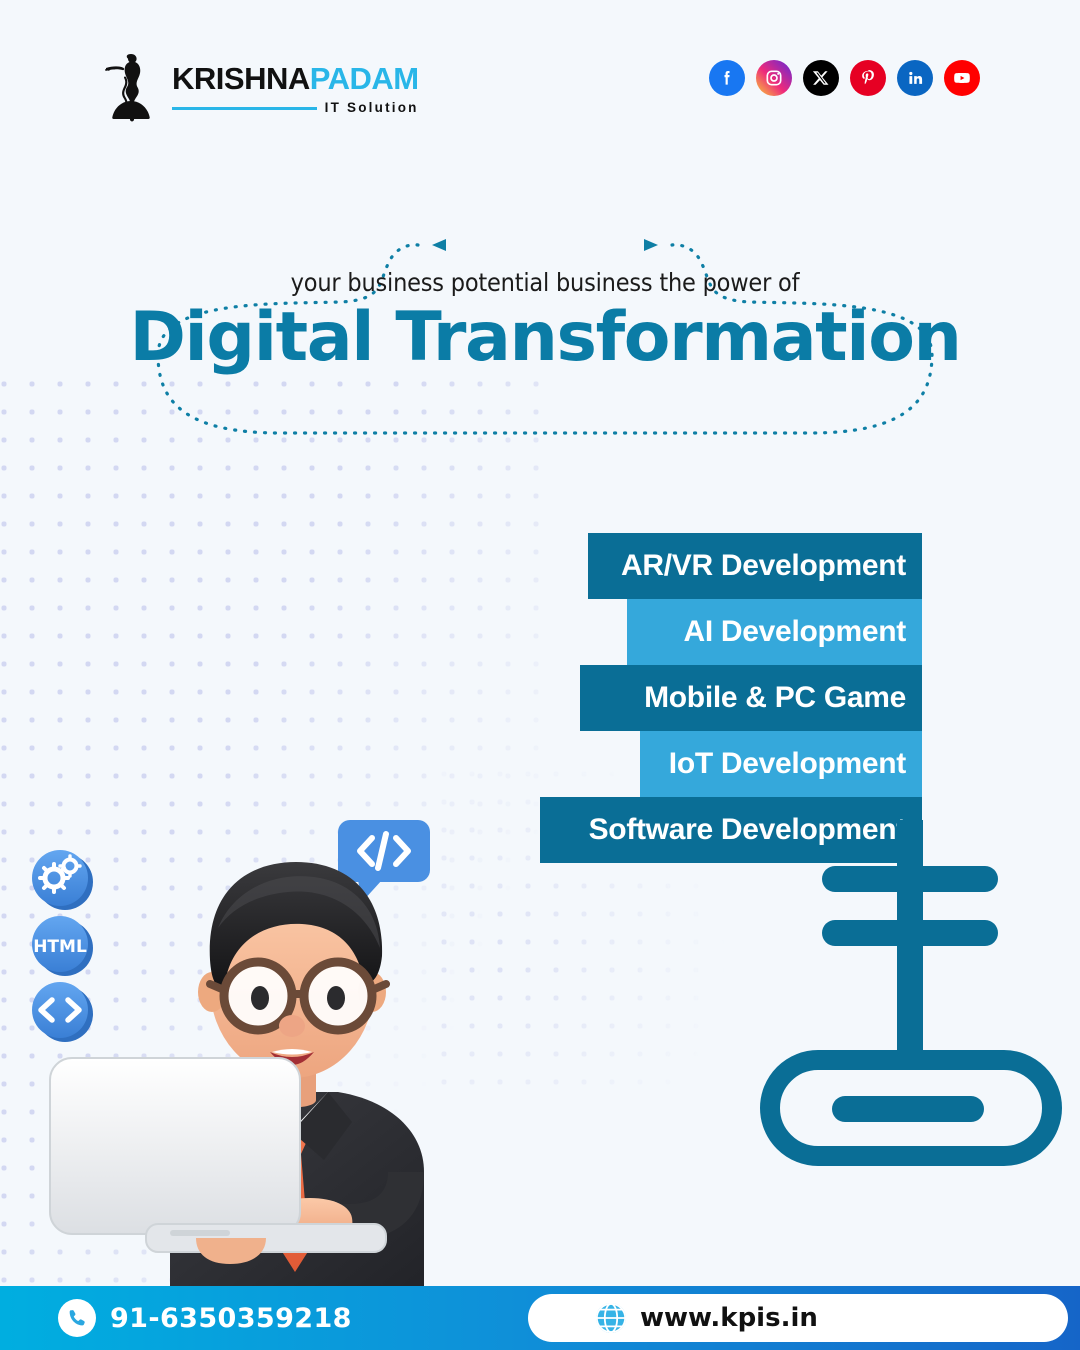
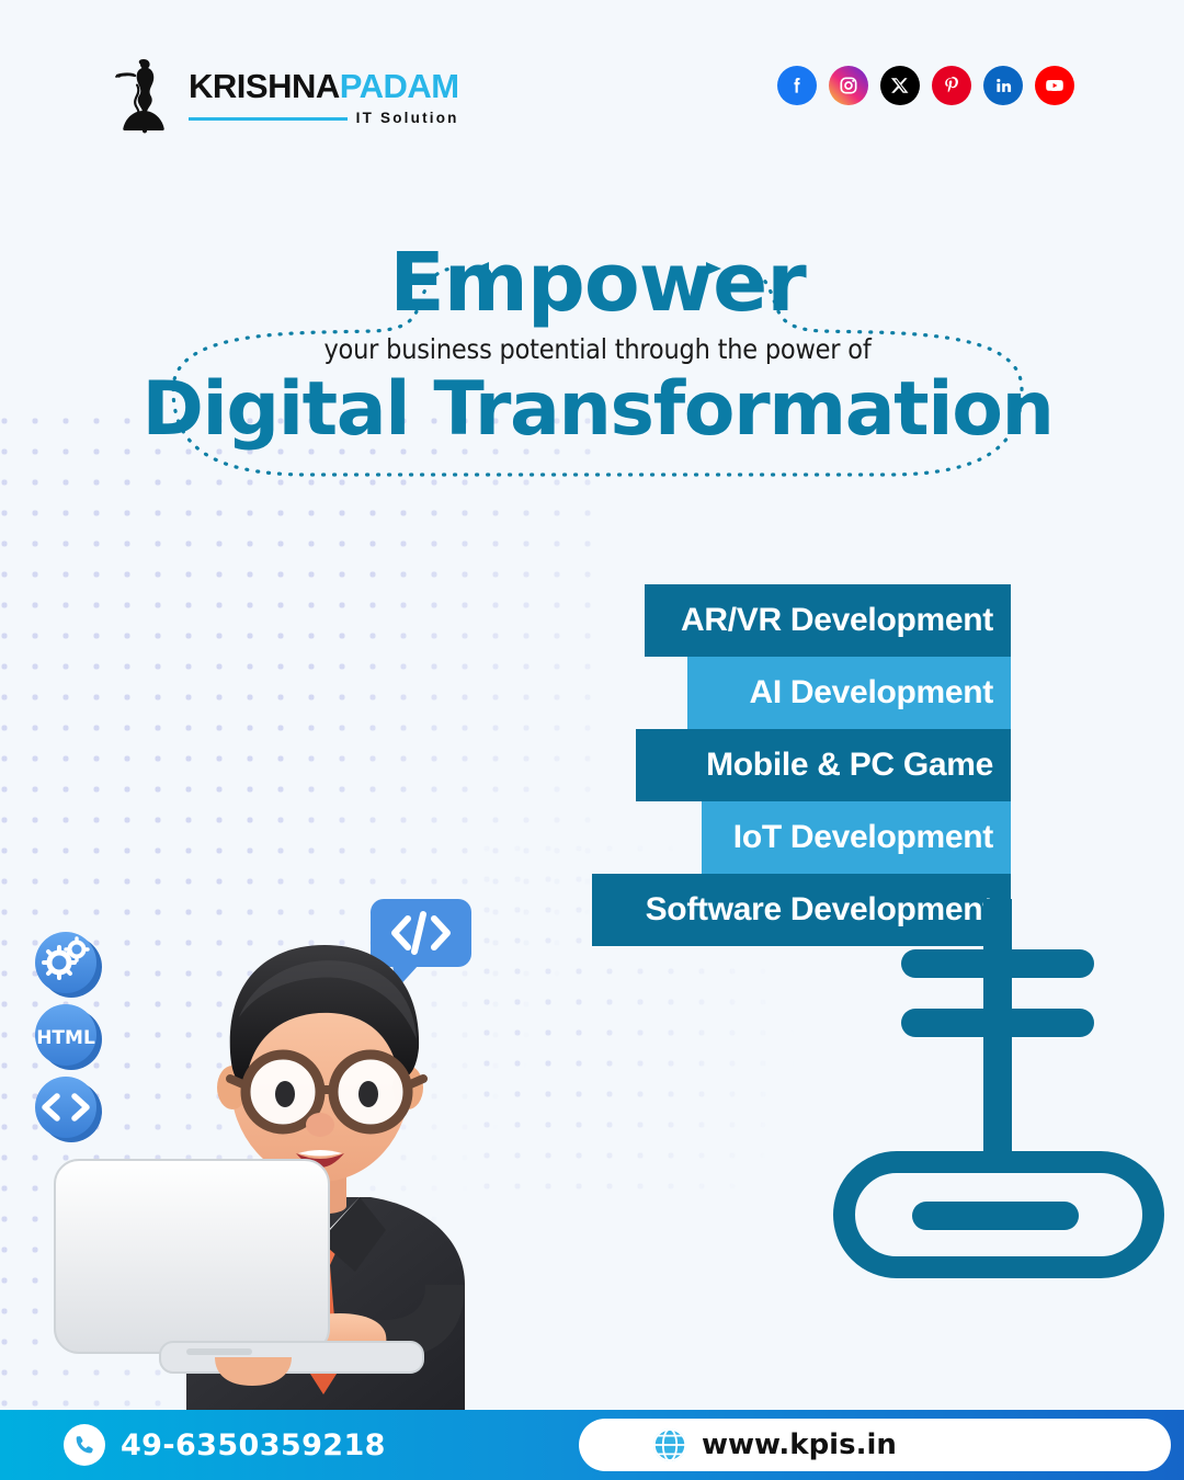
  KRISHNAPADAM
  IT Solution
+ Empower
- your business potential business the power of
+ your business potential through the power of
  Digital Transformation
  AR/VR Development
  AI Development
  Mobile & PC Game
  IoT Development
  Software Developmen
  HTML
- 91-6350359218
+ 49-6350359218
  www.kpis.in
